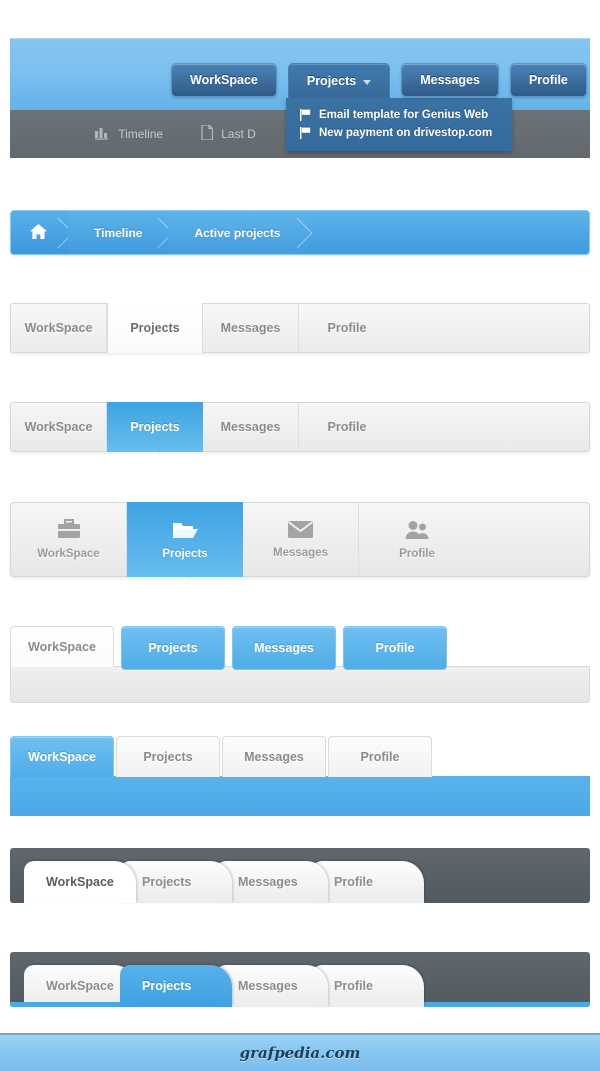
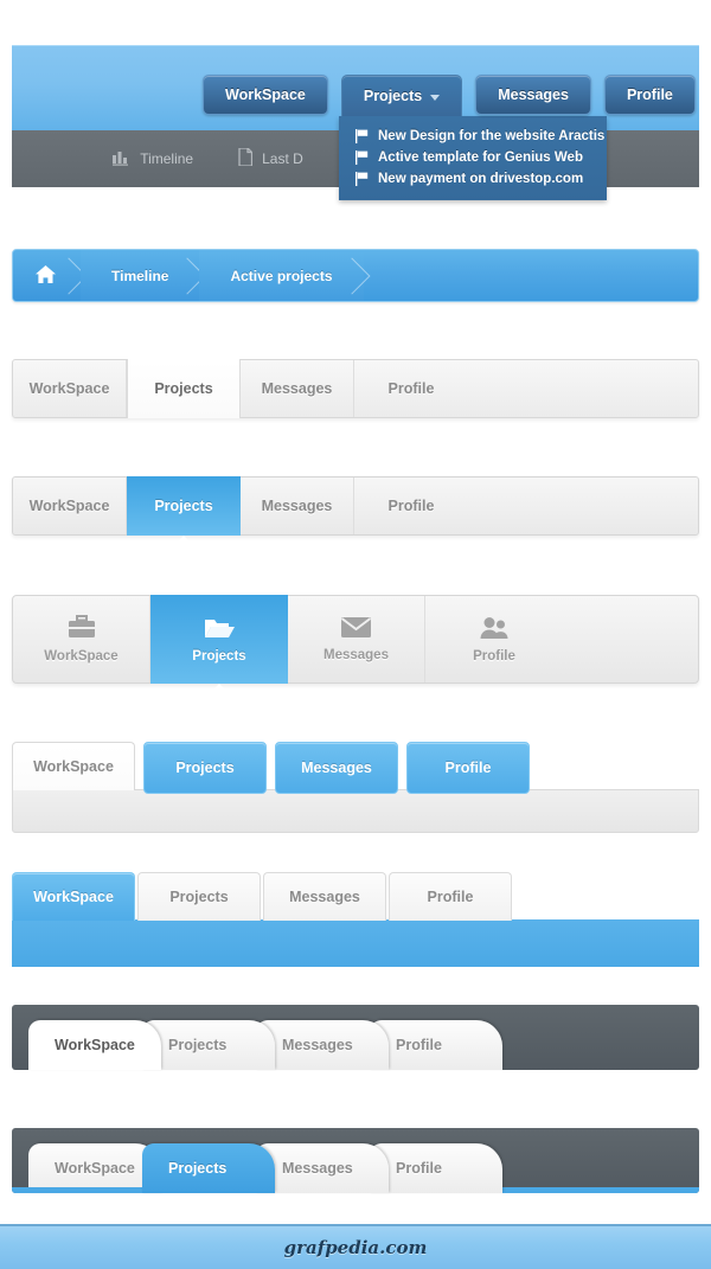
  Timeline
  Last D
  WorkSpace
  Projects
  Messages
  Profile
+ New Design for the website Aractis
- Email template for Genius Web
+ Active template for Genius Web
  New payment on drivestop.com
  Timeline
  Active projects
  WorkSpace
  Projects
  Messages
  Profile
  WorkSpace
  Projects
  Messages
  Profile
  WorkSpace
  Projects
  Messages
  Profile
  WorkSpace
  Projects
  Messages
  Profile
  WorkSpace
  Projects
  Messages
  Profile
  WorkSpace
  Projects
  Messages
  Profile
  WorkSpace
  Projects
  Messages
  Profile
  grafpedia.com
